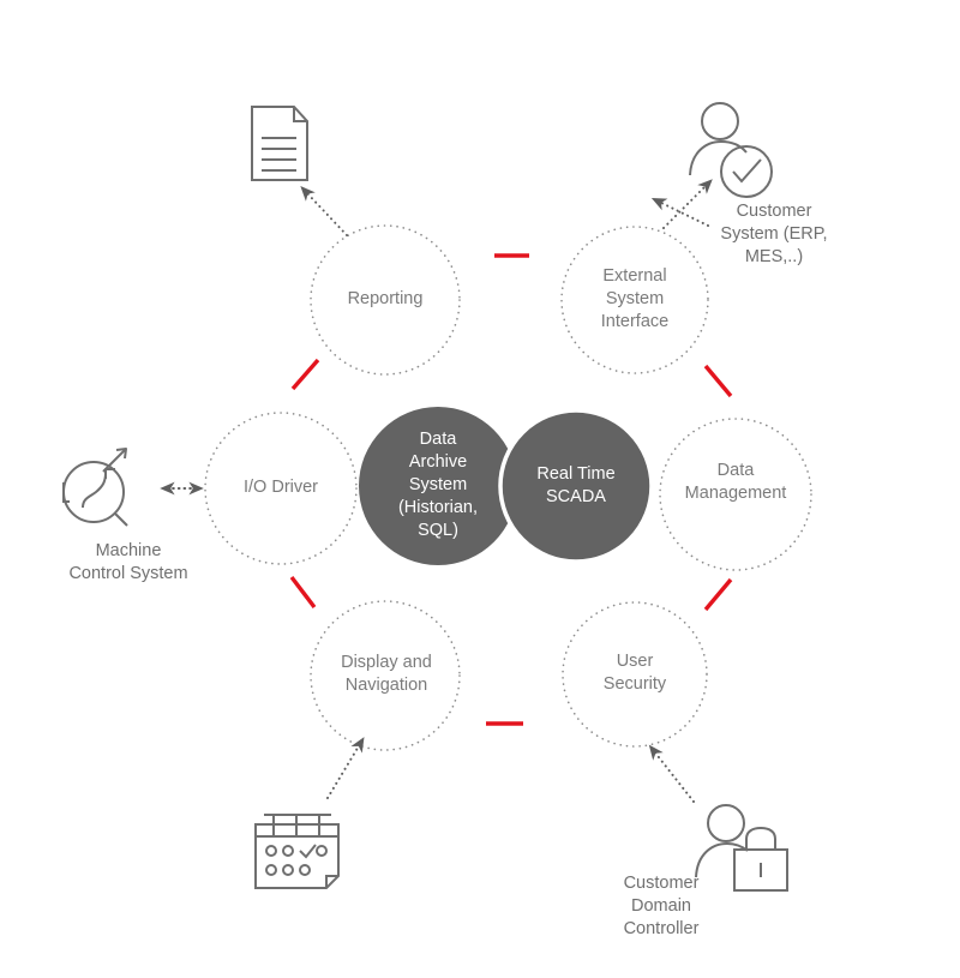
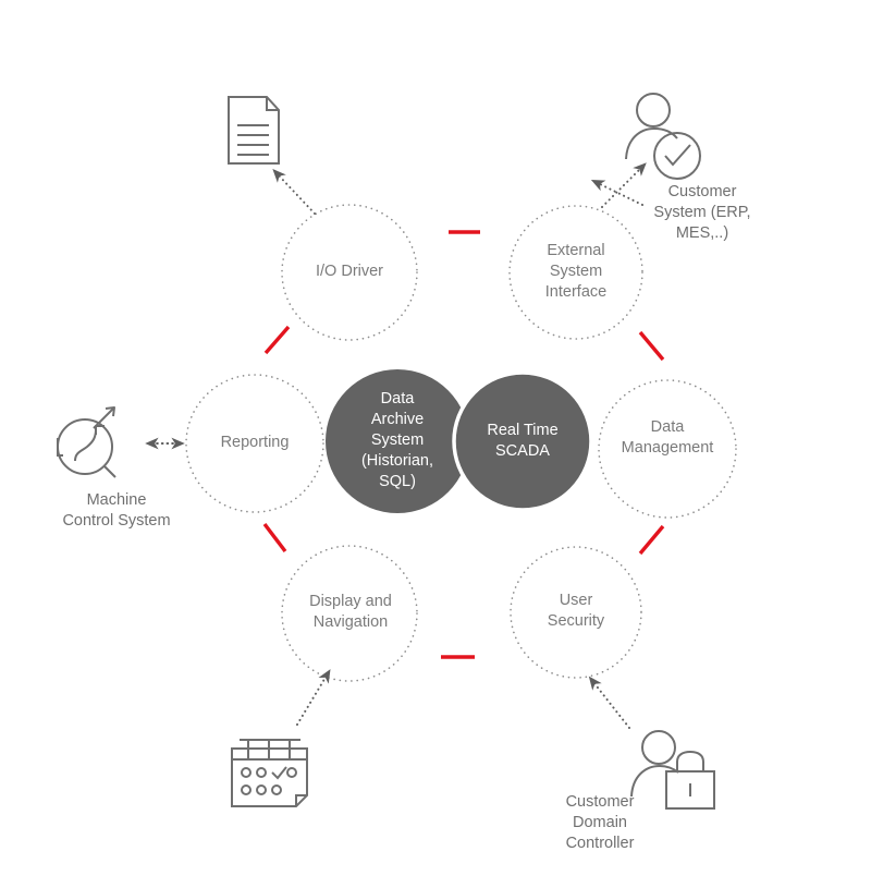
  Data
  Archive
  System
  (Historian,
  SQL)
  Real Time
  SCADA
- Reporting
+ I/O Driver
  External
  System
  Interface
- I/O Driver
+ Reporting
  Data
  Management
  Display and
  Navigation
  User
  Security
  Customer
  System (ERP,
  MES,..)
  Machine
  Control System
  Customer
  Domain
  Controller
